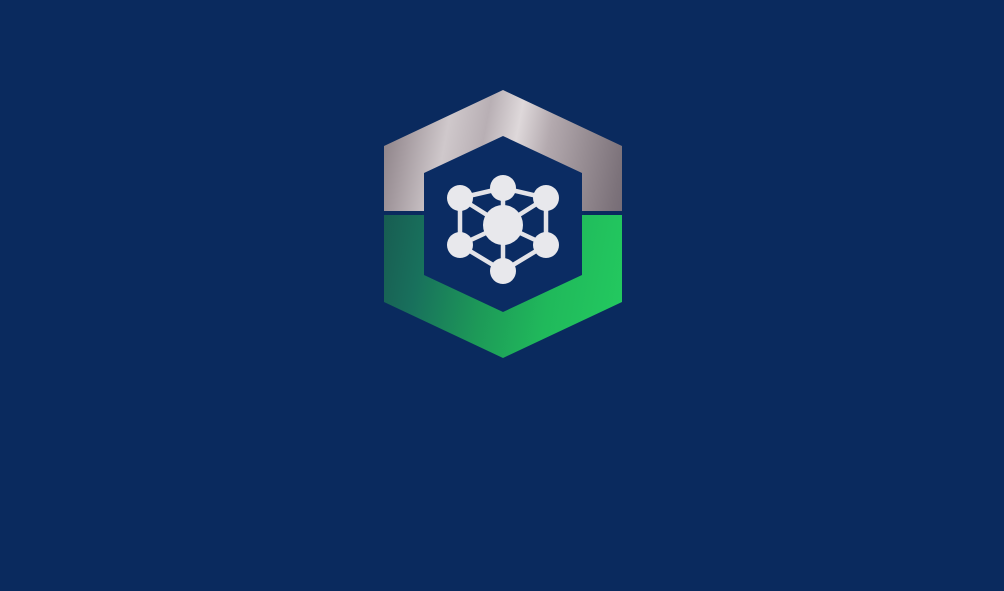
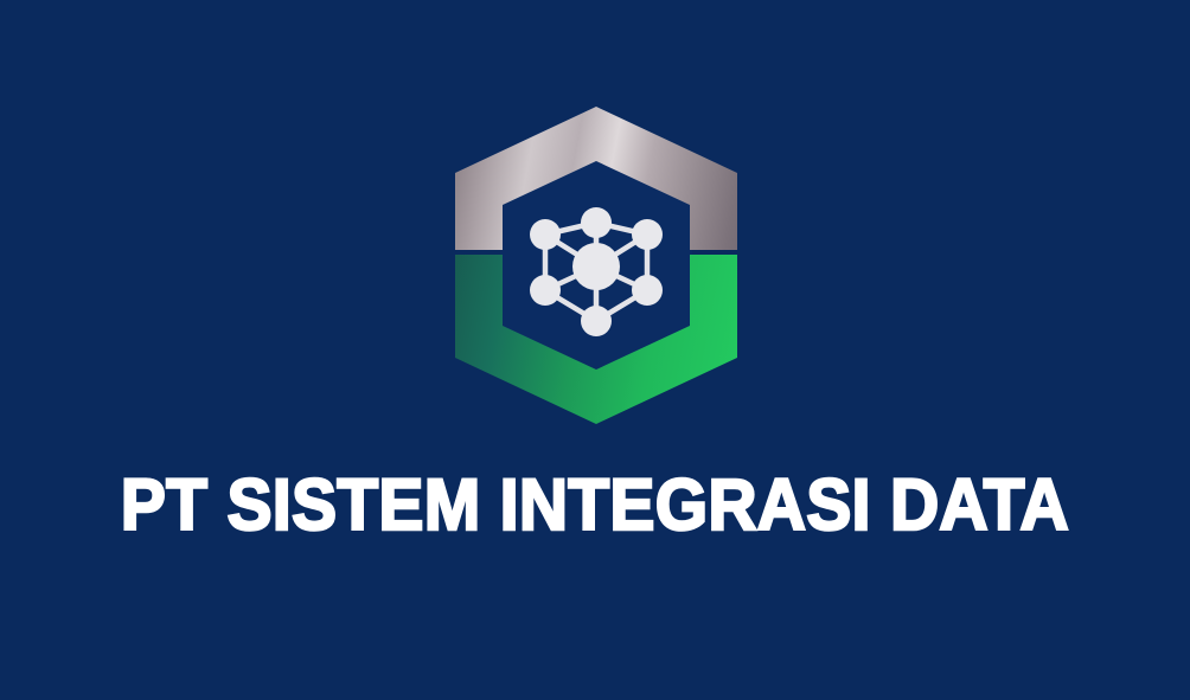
+ PT SISTEM INTEGRASI DATA
